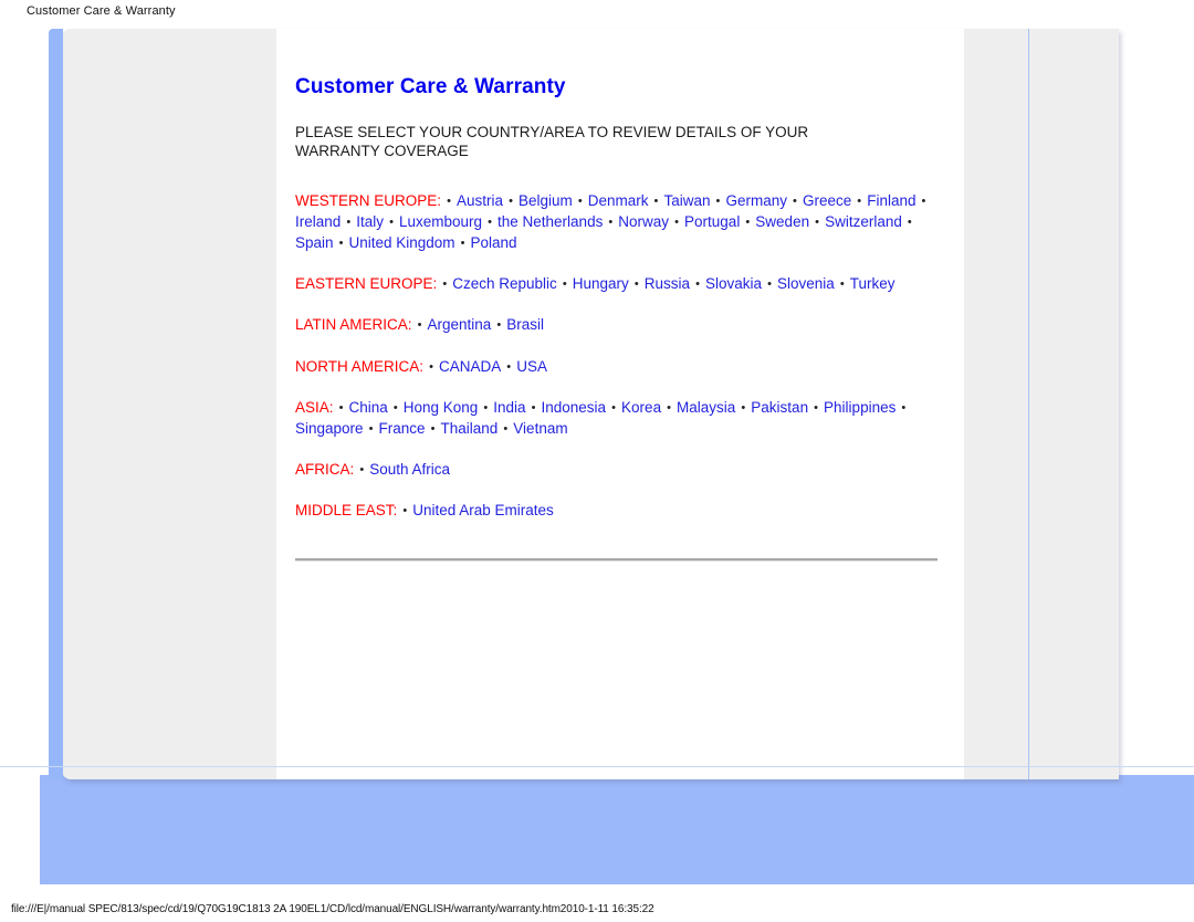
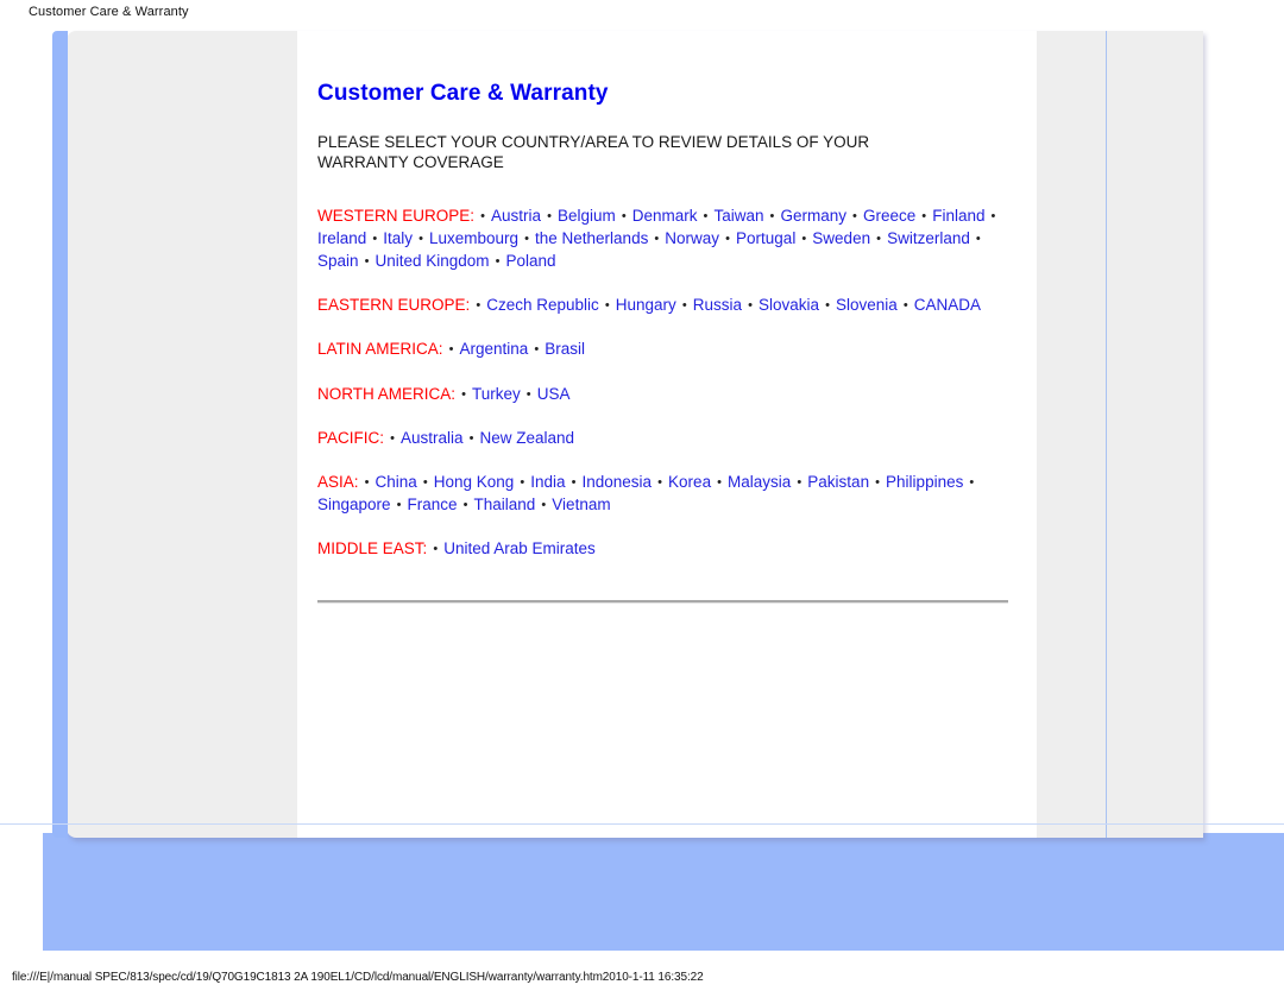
  Customer Care & Warranty
  Customer Care & Warranty
  PLEASE SELECT YOUR COUNTRY/AREA TO REVIEW DETAILS OF YOUR WARRANTY COVERAGE
  WESTERN EUROPE: • Austria • Belgium • Denmark • Taiwan • Germany • Greece • Finland • Ireland • Italy • Luxembourg • the Netherlands • Norway • Portugal • Sweden • Switzerland • Spain • United Kingdom • Poland
- EASTERN EUROPE: • Czech Republic • Hungary • Russia • Slovakia • Slovenia • Turkey
+ EASTERN EUROPE: • Czech Republic • Hungary • Russia • Slovakia • Slovenia • CANADA
  LATIN AMERICA: • Argentina • Brasil
- NORTH AMERICA: • CANADA • USA
+ NORTH AMERICA: • Turkey • USA
+ PACIFIC: • Australia • New Zealand
  ASIA: • China • Hong Kong • India • Indonesia • Korea • Malaysia • Pakistan • Philippines • Singapore • France • Thailand • Vietnam
- AFRICA: • South Africa
  MIDDLE EAST: • United Arab Emirates
  file:///E|/manual SPEC/813/spec/cd/19/Q70G19C1813 2A 190EL1/CD/lcd/manual/ENGLISH/warranty/warranty.htm2010-1-11 16:35:22
